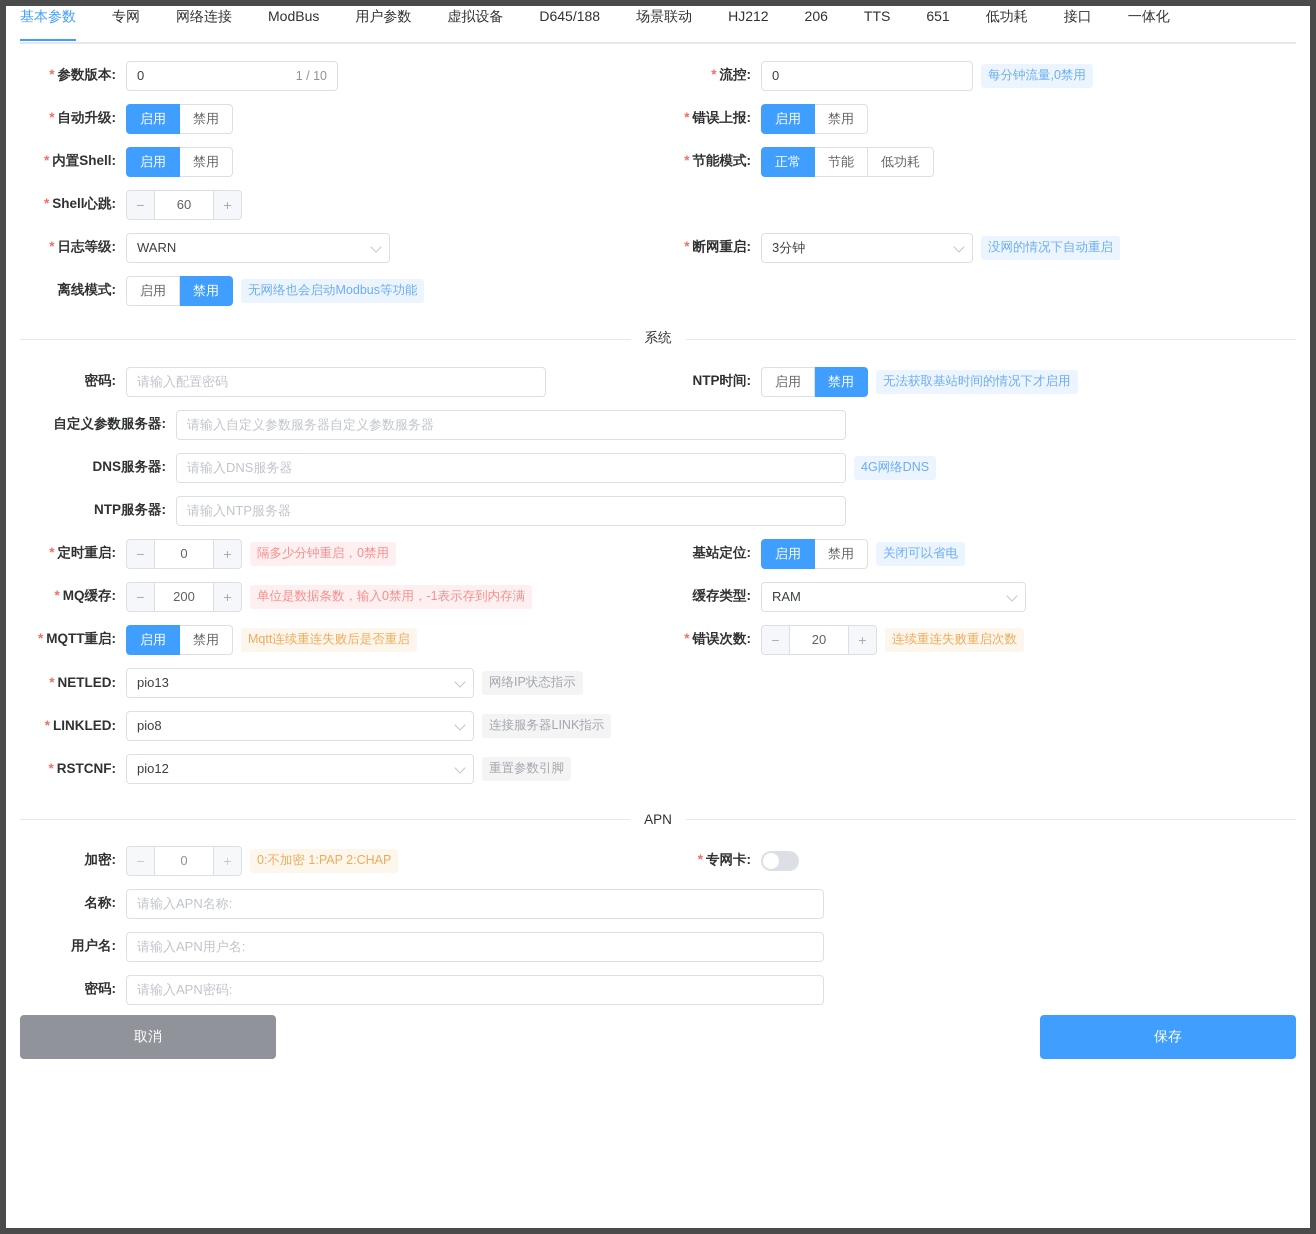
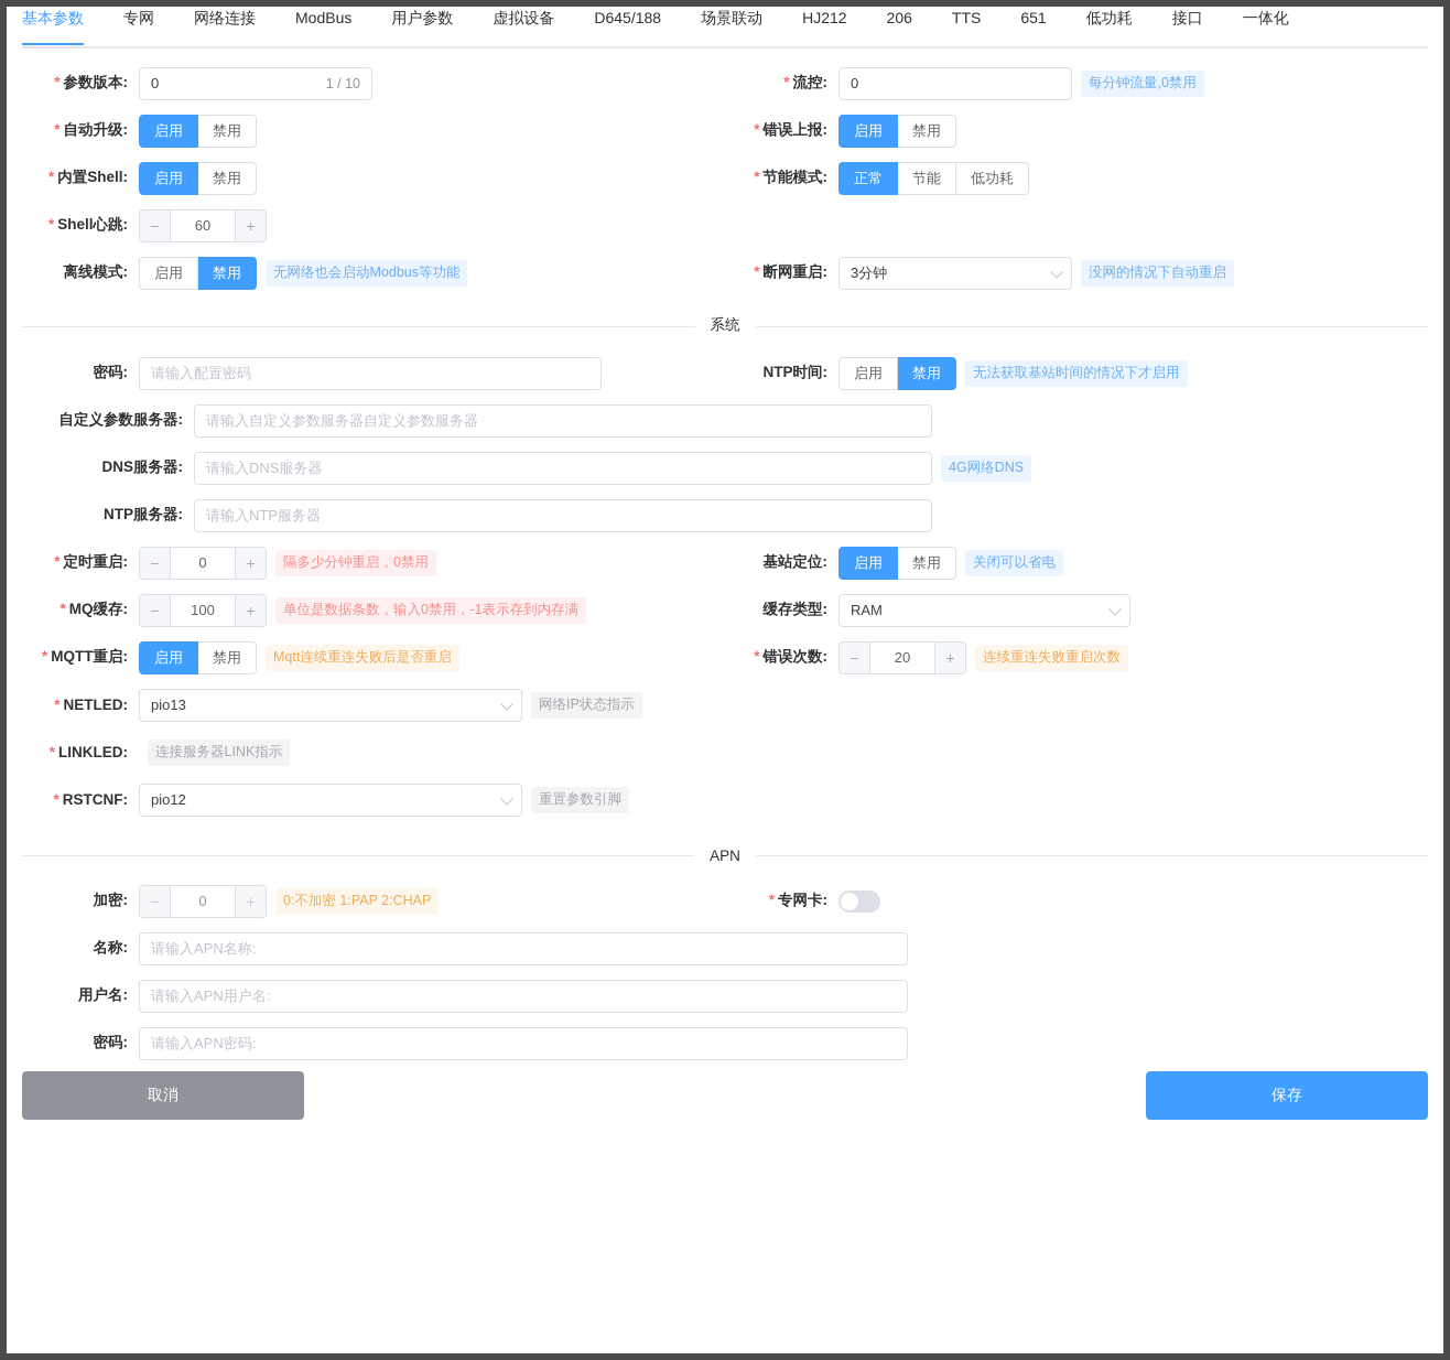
  基本参数
  专网
  网络连接
  ModBus
  用户参数
  虚拟设备
  D645/188
  场景联动
  HJ212
  206
  TTS
  651
  低功耗
  接口
  一体化
  * 参数版本:
  0
  1 / 10
  * 自动升级:
  启用
  禁用
  * 内置Shell:
  启用
  禁用
  * Shell心跳:
  −
  60
  +
- * 日志等级:
- WARN
  离线模式:
  启用
  禁用
  无网络也会启动Modbus等功能
  * 流控:
  0
  每分钟流量,0禁用
  * 错误上报:
  启用
  禁用
  * 节能模式:
  正常
  节能
  低功耗
  * 断网重启:
  3分钟
  没网的情况下自动重启
  系统
  密码:
  请输入配置密码
  NTP时间:
  启用
  禁用
  无法获取基站时间的情况下才启用
  自定义参数服务器:
  请输入自定义参数服务器自定义参数服务器
  DNS服务器:
  请输入DNS服务器
  4G网络DNS
  NTP服务器:
  请输入NTP服务器
  * 定时重启:
  −
  0
  +
  隔多少分钟重启，0禁用
  * MQ缓存:
  −
- 200
+ 100
  +
  单位是数据条数，输入0禁用，-1表示存到内存满
  * MQTT重启:
  启用
  禁用
  Mqtt连续重连失败后是否重启
  * NETLED:
  pio13
  网络IP状态指示
  * LINKLED:
- pio8
  连接服务器LINK指示
  * RSTCNF:
  pio12
  重置参数引脚
  基站定位:
  启用
  禁用
  关闭可以省电
  缓存类型:
  RAM
  * 错误次数:
  −
  20
  +
  连续重连失败重启次数
  APN
  加密:
  −
  0
  +
  0:不加密 1:PAP 2:CHAP
  * 专网卡:
  名称:
  请输入APN名称:
  用户名:
  请输入APN用户名:
  密码:
  请输入APN密码:
  取消
  保存
